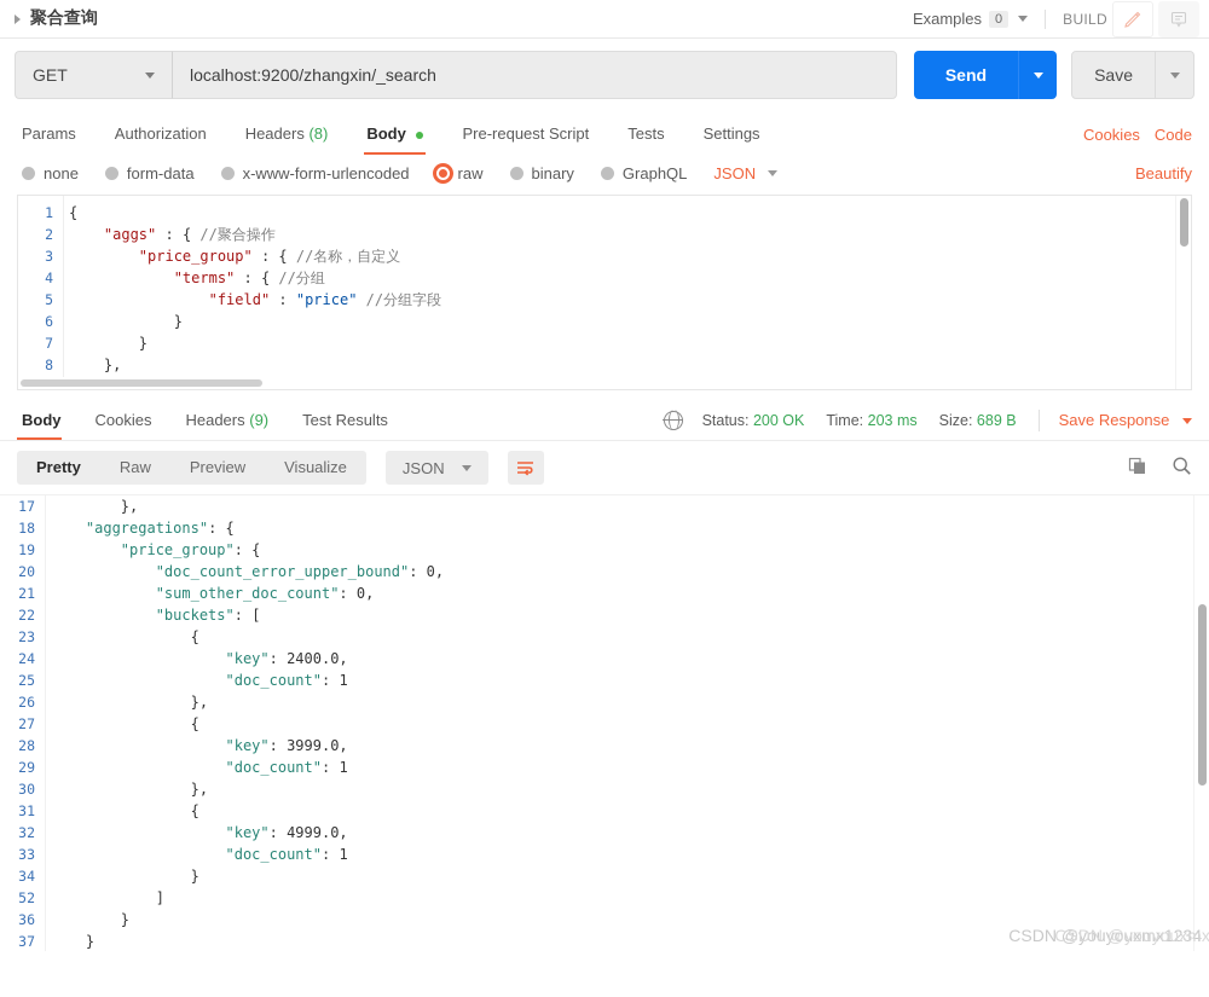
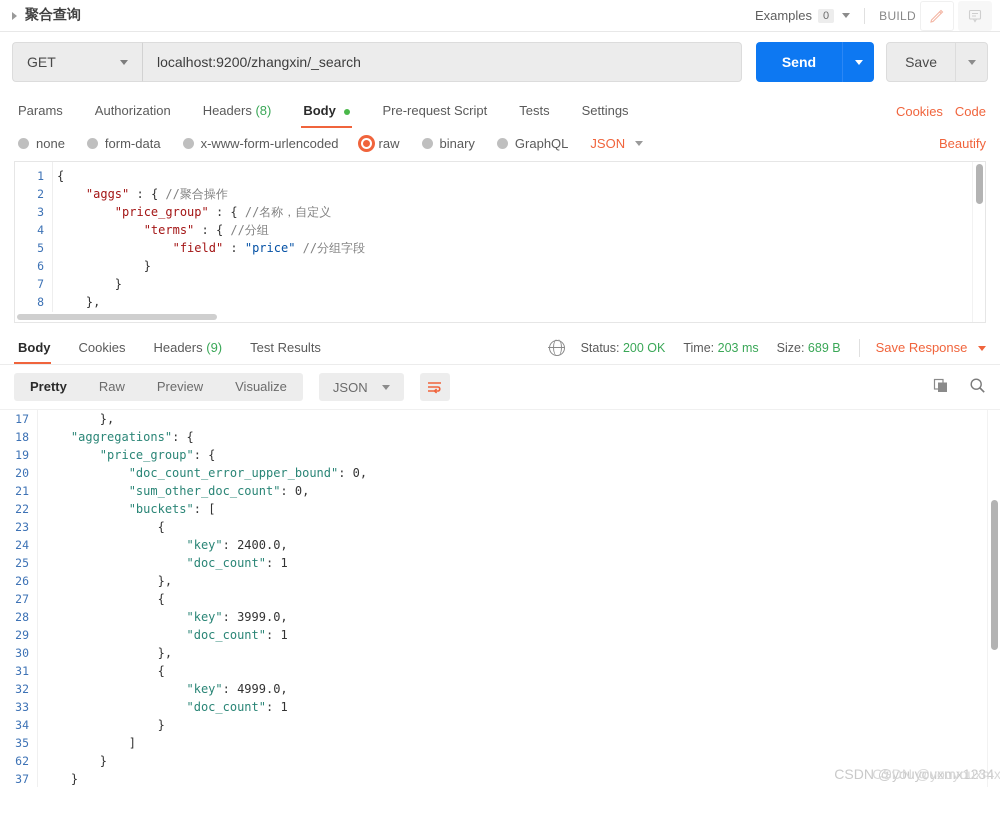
  聚合查询
  Examples
  0
  BUILD
  GET
  localhost:9200/zhangxin/_search
  Send
  Save
  Params
  Authorization
  Headers (8)
  Body
  Pre-request Script
  Tests
  Settings
  Cookies
  Code
  none
  form-data
  x-www-form-urlencoded
  raw
  binary
  GraphQL
  JSON
  Beautify
  1
  2
  3
  4
  5
  6
  7
  8
  {
  "aggs" : { //聚合操作
  "price_group" : { //名称，自定义
  "terms" : { //分组
  "field" : "price" //分组字段
  }
  }
  },
  Body
  Cookies
  Headers (9)
  Test Results
  Status: 200 OK
  Time: 203 ms
  Size: 689 B
  Save Response
  Pretty
  Raw
  Preview
  Visualize
  JSON
  17
  18
  19
  20
  21
  22
  23
  24
  25
  26
  27
  28
  29
  30
  31
  32
  33
  34
- 52
+ 35
- 36
+ 62
  37
  },
  "aggregations": {
  "price_group": {
  "doc_count_error_upper_bound": 0,
  "sum_other_doc_count": 0,
  "buckets": [
  {
  "key": 2400.0,
  "doc_count": 1
  },
  {
  "key": 3999.0,
  "doc_count": 1
  },
  {
  "key": 4999.0,
  "doc_count": 1
  }
  ]
  }
  }
  CSDN @youyouxmx1234
  CSDN @youyouxmx
